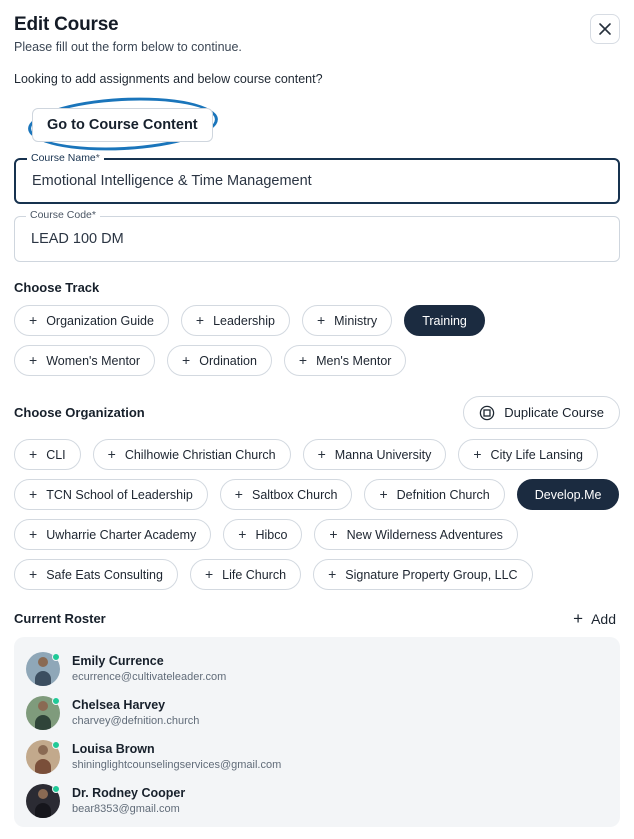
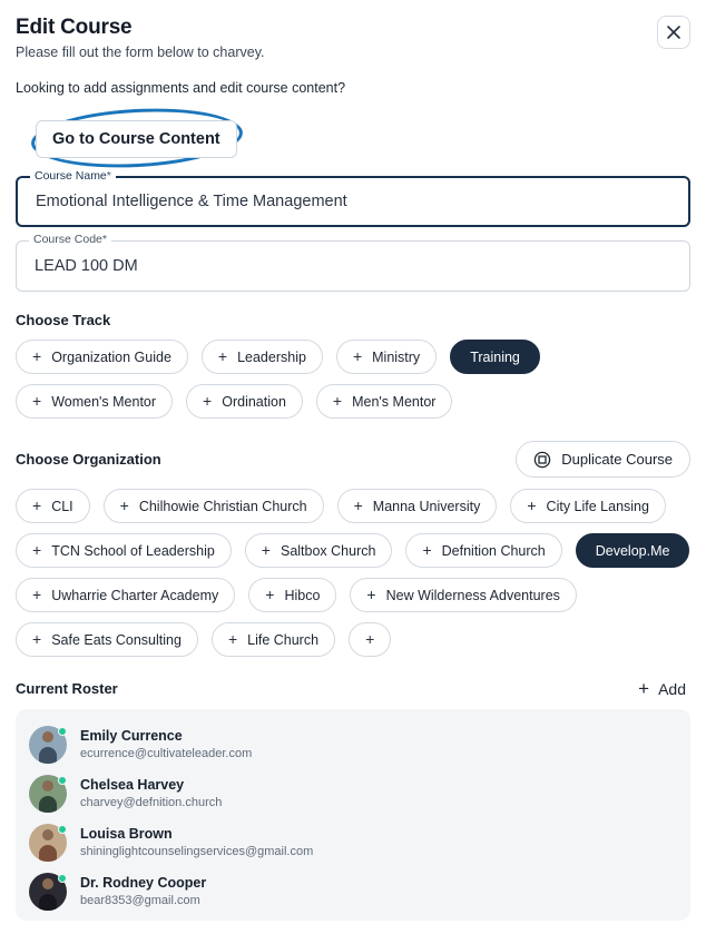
  Edit Course
- Please fill out the form below to continue.
+ Please fill out the form below to charvey.
- Looking to add assignments and below course content?
+ Looking to add assignments and edit course content?
  Go to Course Content
  Course Name*
  Emotional Intelligence & Time Management
  Course Code*
  LEAD 100 DM
  Choose Track
  +
  Organization Guide
  +
  Leadership
  +
  Ministry
  Training
  +
  Women's Mentor
  +
  Ordination
  +
  Men's Mentor
  Choose Organization
  Duplicate Course
  +
  CLI
  +
  Chilhowie Christian Church
  +
  Manna University
  +
  City Life Lansing
  +
  TCN School of Leadership
  +
  Saltbox Church
  +
  Defnition Church
  Develop.Me
  +
  Uwharrie Charter Academy
  +
  Hibco
  +
  New Wilderness Adventures
  +
  Safe Eats Consulting
  +
  Life Church
  +
- Signature Property Group, LLC
  Current Roster
  +
  Add
  Emily Currence
  ecurrence@cultivateleader.com
  Chelsea Harvey
  charvey@defnition.church
  Louisa Brown
  shininglightcounselingservices@gmail.com
  Dr. Rodney Cooper
  bear8353@gmail.com
